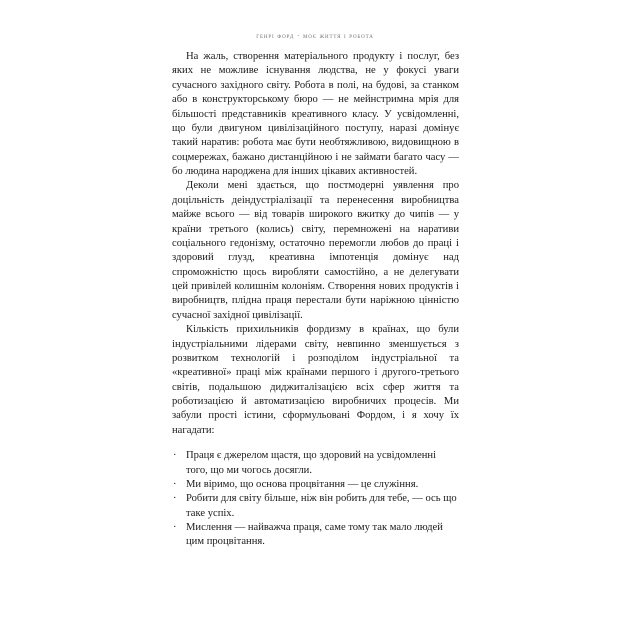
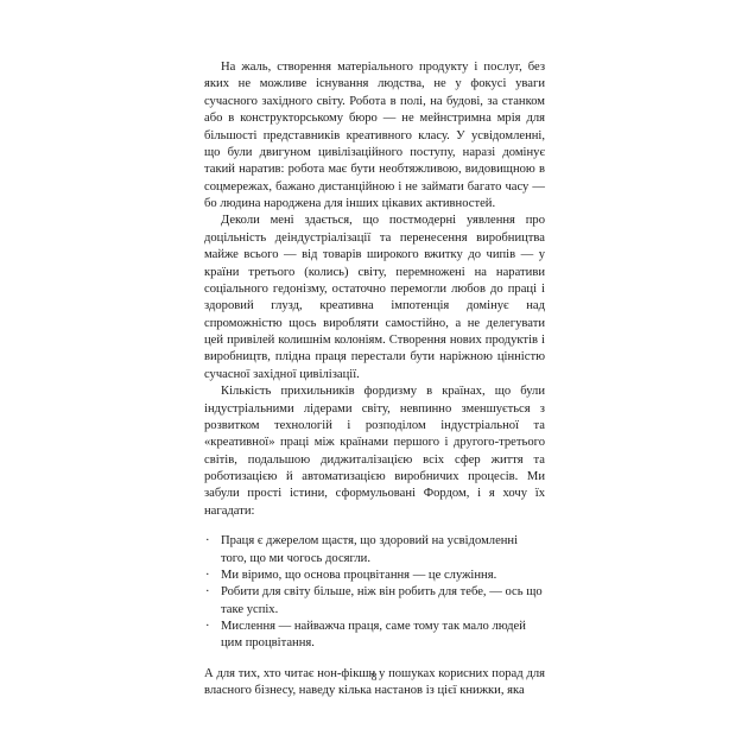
- генрі форд · моє життя і робота
  На жаль, створення матеріального продукту і послуг, без яких не можливе існування людства, не у фокусі уваги сучасного західного світу. Робота в полі, на будові, за станком або в конструкторському бюро — не мейнстримна мрія для більшості представників креативного класу. У усвідомленні, що були двигуном цивілізаційного поступу, наразі домінує такий наратив: робота має бути необтяжливою, видовищною в соцмережах, бажано дистанційною і не займати багато часу — бо людина народжена для інших цікавих активностей.
  Деколи мені здається, що постмодерні уявлення про доцільність деіндустріалізації та перенесення виробництва майже всього — від товарів широкого вжитку до чипів — у країни третього (колись) світу, перемножені на наративи соціального гедонізму, остаточно перемогли любов до праці і здоровий глузд, креативна імпотенція домінує над спроможністю щось виробляти самостійно, а не делегувати цей привілей колишнім колоніям. Створення нових продуктів і виробництв, плідна праця перестали бути наріжною цінністю сучасної західної цивілізації.
  Кількість прихильників фордизму в країнах, що були індустріальними лідерами світу, невпинно зменшується з розвитком технологій і розподілом індустріальної та «креативної» праці між країнами першого і другого-третього світів, подальшою диджиталізацією всіх сфер життя та роботизацією й автоматизацією виробничих процесів. Ми забули прості істини, сформульовані Фордом, і я хочу їх нагадати:
  ·
  Праця є джерелом щастя, що здоровий на усвідомленні того, що ми чогось досягли.
  ·
  Ми віримо, що основа процвітання — це служіння.
  ·
  Робити для світу більше, ніж він робить для тебе, — ось що таке успіх.
  ·
  Мислення — найважча праця, саме тому так мало людей цим процвітання.
+ А для тих, хто читає нон-фікшн у пошуках корисних порад для власного бізнесу, наведу кілька настанов із цієї книжки, яка
+ 8
